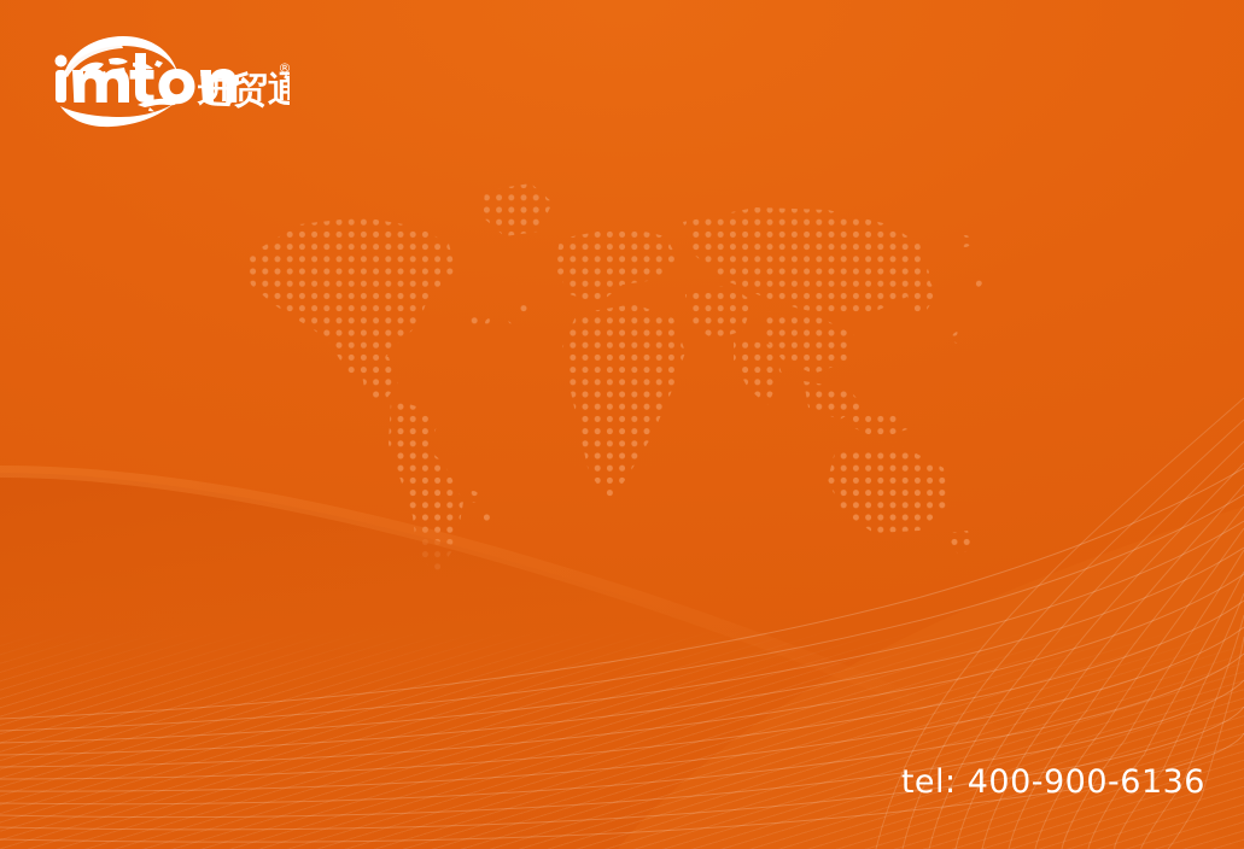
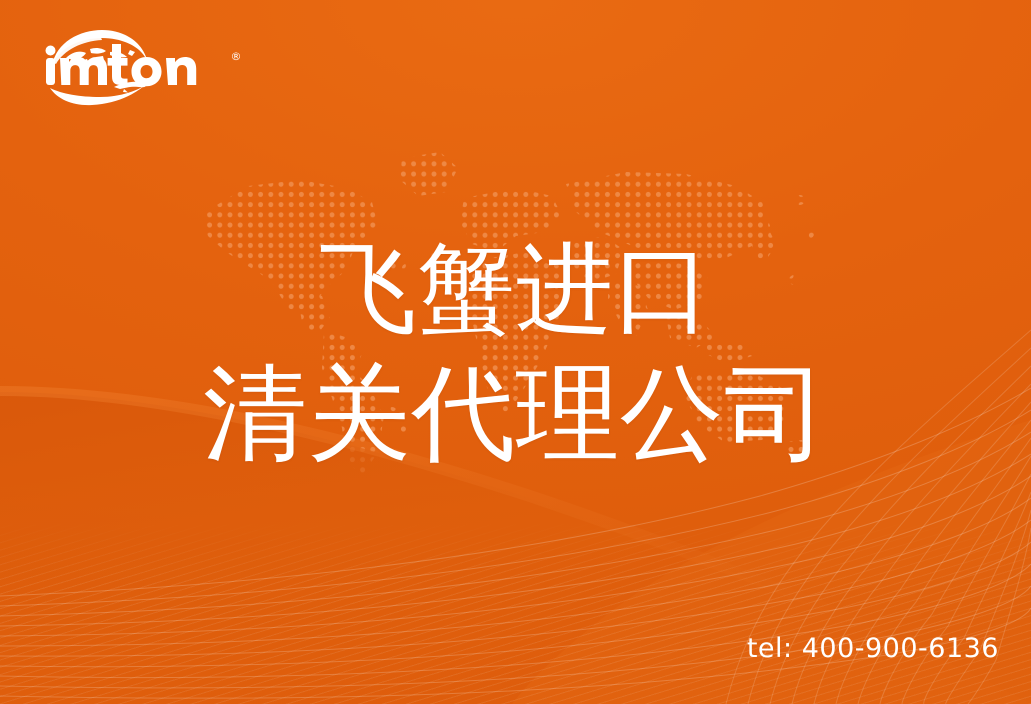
- 进贸通
  ®
+ 飞蟹进口
+ 清关代理公司
  tel: 400-900-6136
